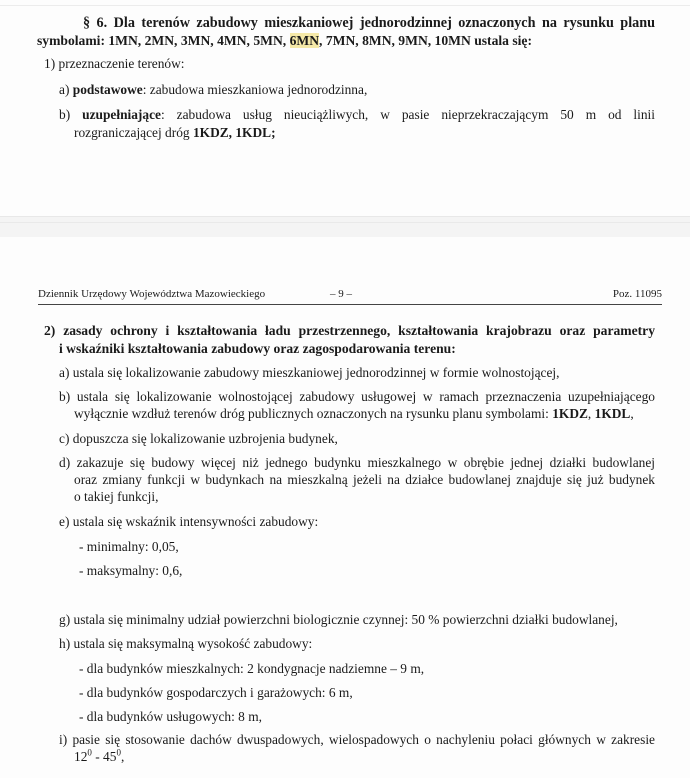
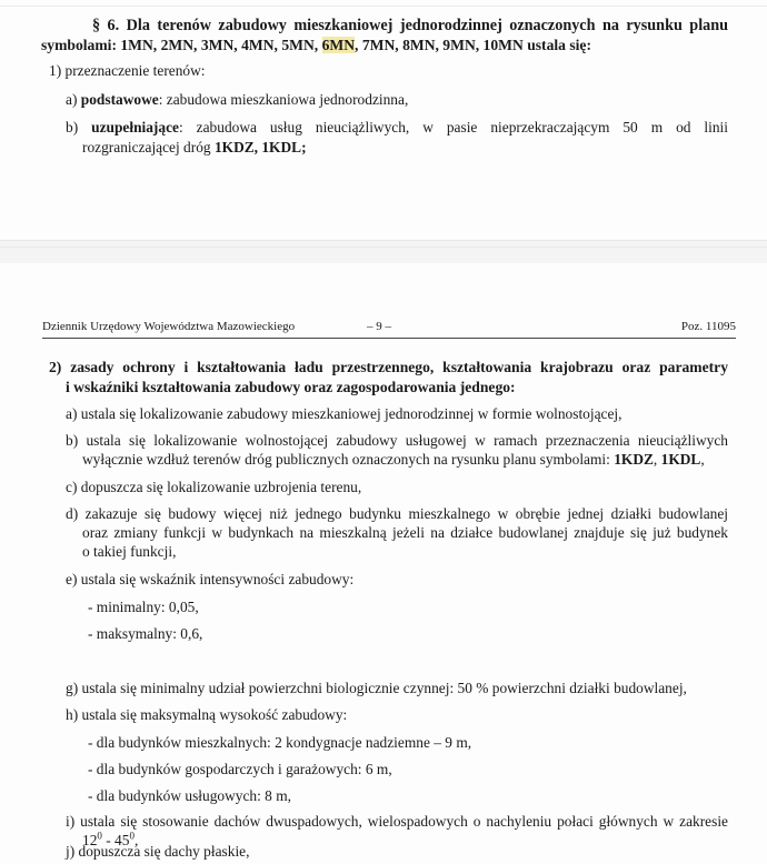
  § 6. Dla terenów zabudowy mieszkaniowej jednorodzinnej oznaczonych na rysunku planu
  symbolami: 1MN, 2MN, 3MN, 4MN, 5MN, 6MN, 7MN, 8MN, 9MN, 10MN ustala się:
  1) przeznaczenie terenów:
  a) podstawowe: zabudowa mieszkaniowa jednorodzinna,
  b) uzupełniające: zabudowa usług nieuciążliwych, w pasie nieprzekraczającym 50 m od linii
  rozgraniczającej dróg 1KDZ, 1KDL;
  Dziennik Urzędowy Województwa Mazowieckiego
  – 9 –
  Poz. 11095
  2) zasady ochrony i kształtowania ładu przestrzennego, kształtowania krajobrazu oraz parametry
- i wskaźniki kształtowania zabudowy oraz zagospodarowania terenu:
+ i wskaźniki kształtowania zabudowy oraz zagospodarowania jednego:
  a) ustala się lokalizowanie zabudowy mieszkaniowej jednorodzinnej w formie wolnostojącej,
- b) ustala się lokalizowanie wolnostojącej zabudowy usługowej w ramach przeznaczenia uzupełniającego
+ b) ustala się lokalizowanie wolnostojącej zabudowy usługowej w ramach przeznaczenia nieuciążliwych
  wyłącznie wzdłuż terenów dróg publicznych oznaczonych na rysunku planu symbolami: 1KDZ, 1KDL,
- c) dopuszcza się lokalizowanie uzbrojenia budynek,
+ c) dopuszcza się lokalizowanie uzbrojenia terenu,
  d) zakazuje się budowy więcej niż jednego budynku mieszkalnego w obrębie jednej działki budowlanej
  oraz zmiany funkcji w budynkach na mieszkalną jeżeli na działce budowlanej znajduje się już budynek
  o takiej funkcji,
  e) ustala się wskaźnik intensywności zabudowy:
  - minimalny: 0,05,
  - maksymalny: 0,6,
  g) ustala się minimalny udział powierzchni biologicznie czynnej: 50 % powierzchni działki budowlanej,
  h) ustala się maksymalną wysokość zabudowy:
  - dla budynków mieszkalnych: 2 kondygnacje nadziemne – 9 m,
  - dla budynków gospodarczych i garażowych: 6 m,
  - dla budynków usługowych: 8 m,
- i) pasie się stosowanie dachów dwuspadowych, wielospadowych o nachyleniu połaci głównych w zakresie
+ i) ustala się stosowanie dachów dwuspadowych, wielospadowych o nachyleniu połaci głównych w zakresie
  120 - 450,
+ j) dopuszcza się dachy płaskie,
